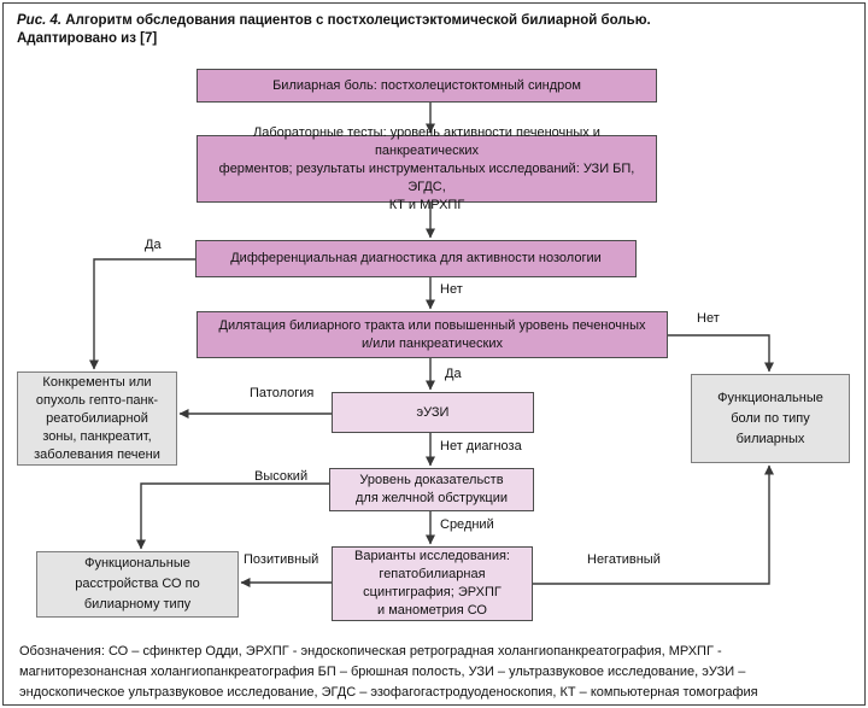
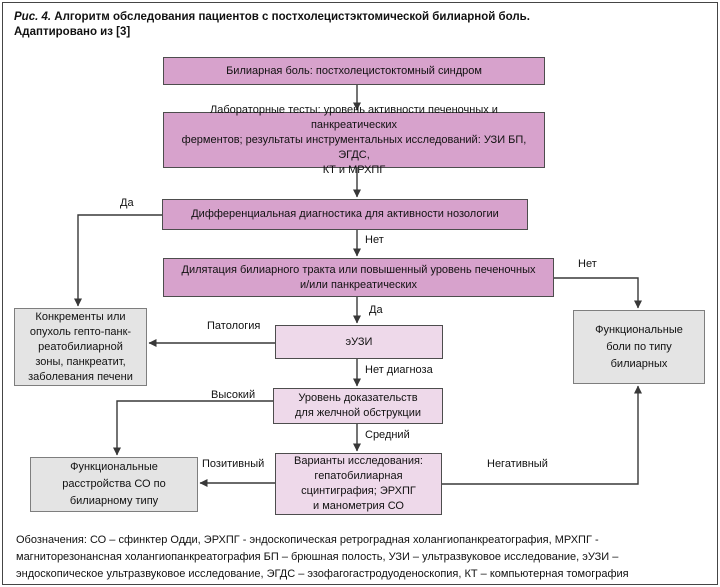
- Рис. 4. Алгоритм обследования пациентов с постхолецистэктомической билиарной болью.
+ Рис. 4. Алгоритм обследования пациентов с постхолецистэктомической билиарной боль.
- Адаптировано из [7]
+ Адаптировано из [3]
  Билиарная боль: постхолецистоктомный синдром
  Лабораторные тесты: уровень активности печеночных и панкреатических
  ферментов; результаты инструментальных исследований: УЗИ БП, ЭГДС,
  КТ и МРХПГ
  Дифференциальная диагностика для активности нозологии
  Дилятация билиарного тракта или повышенный уровень печеночных
  и/или панкреатических
  эУЗИ
  Уровень доказательств
  для желчной обструкции
  Варианты исследования:
  гепатобилиарная
  сцинтиграфия; ЭРХПГ
  и манометрия СО
  Конкременты или
  опухоль гепто-панк-
  реатобилиарной
  зоны, панкреатит,
  заболевания печени
  Функциональные
  расстройства СО по
  билиарному типу
  Функциональные
  боли по типу
  билиарных
  Да
  Нет
  Нет
  Да
  Патология
  Нет диагноза
  Высокий
  Средний
  Позитивный
  Негативный
  Обозначения: СО – сфинктер Одди, ЭРХПГ - эндоскопическая ретроградная холангиопанкреатография, МРХПГ -
  магниторезонансная холангиопанкреатография БП – брюшная полость, УЗИ – ультразвуковое исследование, эУЗИ –
  эндоскопическое ультразвуковое исследование, ЭГДС – эзофагогастродуоденоскопия, КТ – компьютерная томография
